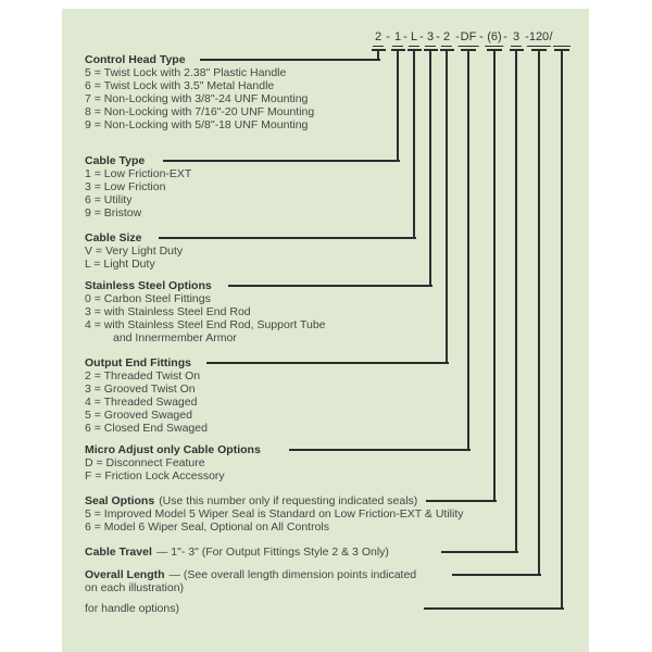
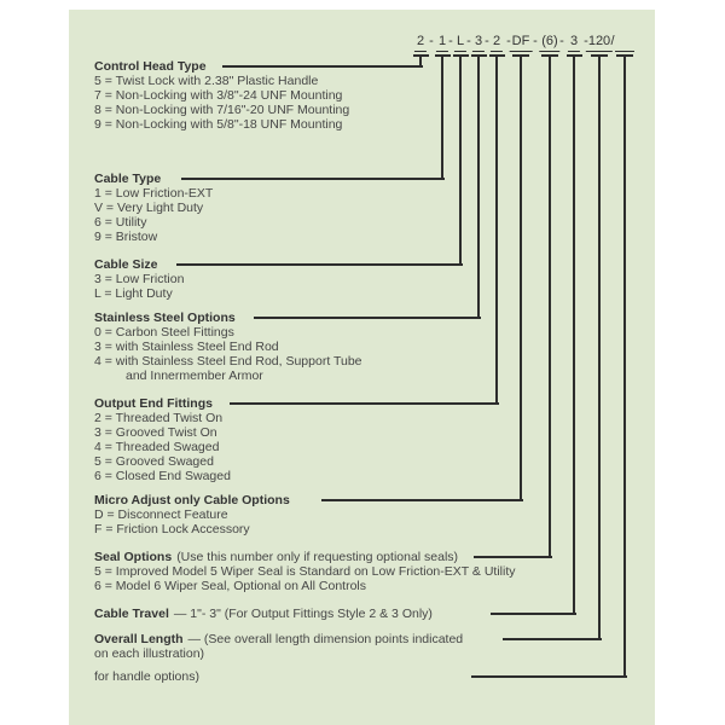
  2
  -
  1
  -
  L
  -
  3
  -
  2
  -
  DF
  -
  (6)
  -
  3
  -
  120
  /
  Control Head Type
  5 = Twist Lock with 2.38" Plastic Handle
- 6 = Twist Lock with 3.5" Metal Handle
  7 = Non-Locking with 3/8"-24 UNF Mounting
  8 = Non-Locking with 7/16"-20 UNF Mounting
  9 = Non-Locking with 5/8"-18 UNF Mounting
  Cable Type
  1 = Low Friction-EXT
- 3 = Low Friction
+ V = Very Light Duty
  6 = Utility
  9 = Bristow
  Cable Size
- V = Very Light Duty
+ 3 = Low Friction
  L = Light Duty
  Stainless Steel Options
  0 = Carbon Steel Fittings
  3 = with Stainless Steel End Rod
  4 = with Stainless Steel End Rod, Support Tube
  and Innermember Armor
  Output End Fittings
  2 = Threaded Twist On
  3 = Grooved Twist On
  4 = Threaded Swaged
  5 = Grooved Swaged
  6 = Closed End Swaged
  Micro Adjust only Cable Options
  D = Disconnect Feature
  F = Friction Lock Accessory
- Seal Options (Use this number only if requesting indicated seals)
+ Seal Options (Use this number only if requesting optional seals)
  5 = Improved Model 5 Wiper Seal is Standard on Low Friction-EXT & Utility
  6 = Model 6 Wiper Seal, Optional on All Controls
  Cable Travel — 1"- 3" (For Output Fittings Style 2 & 3 Only)
  Overall Length — (See overall length dimension points indicated
  on each illustration)
  for handle options)
